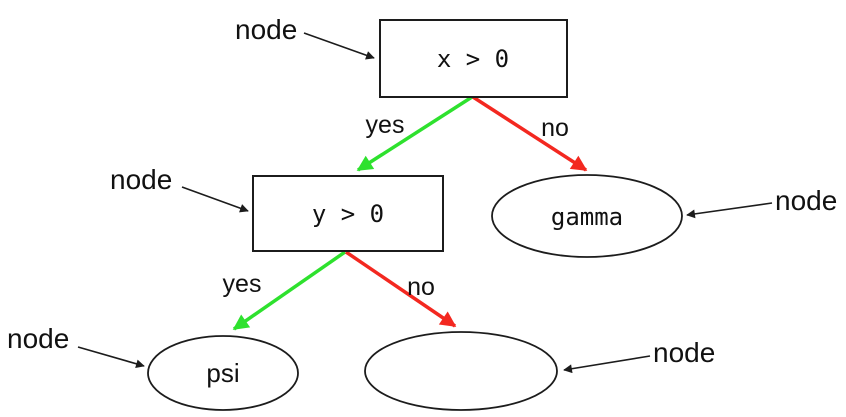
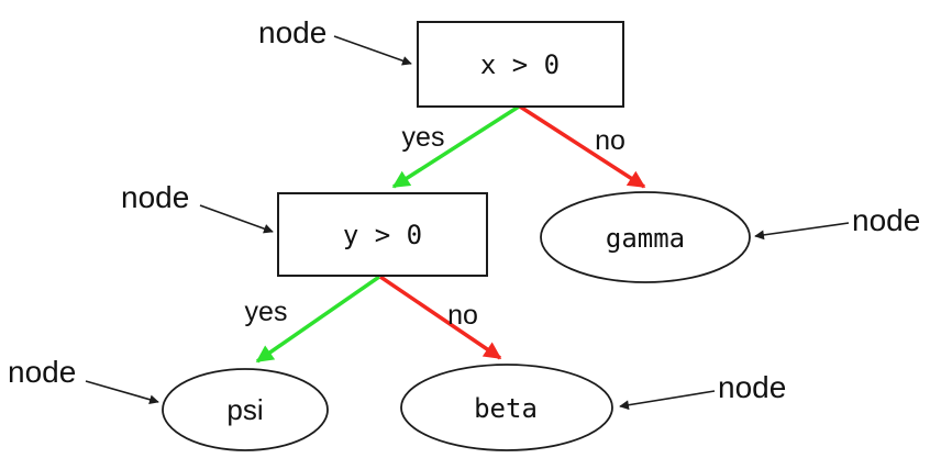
  yes
  no
  yes
  no
  x > 0
  y > 0
  gamma
  psi
+ beta
  node
  node
  node
  node
  node
